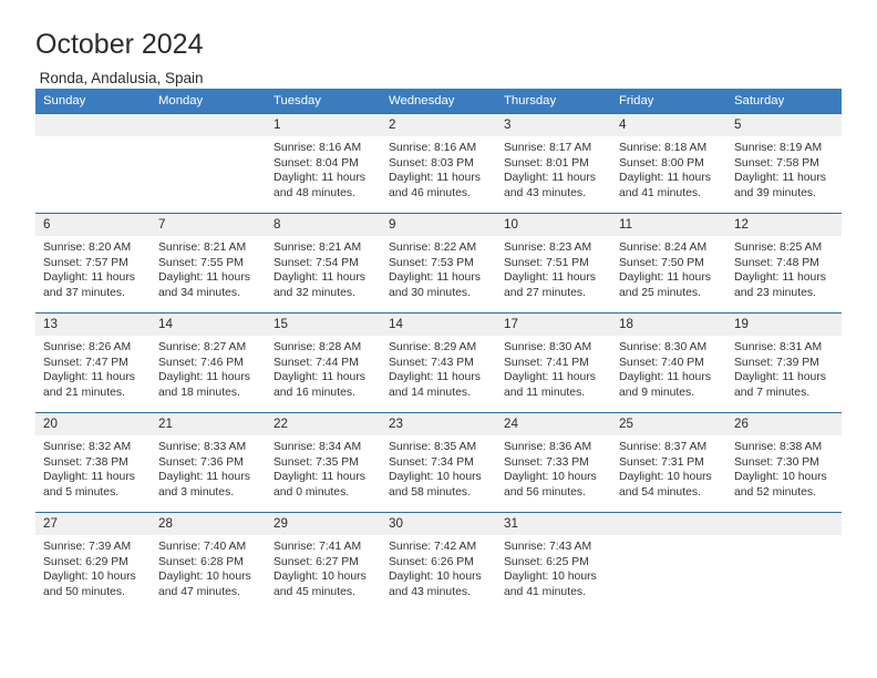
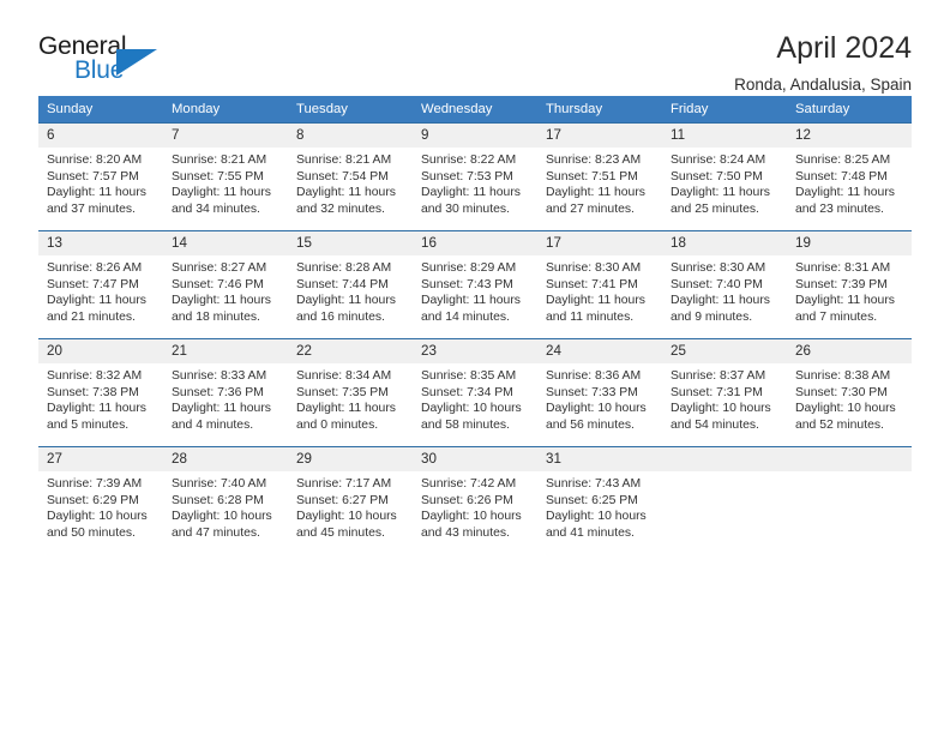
+ General
+ Blue
- October 2024
+ April 2024
  Ronda, Andalusia, Spain
  Sunday	Monday	Tuesday	Wednesday	Thursday	Friday	Saturday
- 		1Sunrise: 8:16 AMSunset: 8:04 PMDaylight: 11 hoursand 48 minutes.	2Sunrise: 8:16 AMSunset: 8:03 PMDaylight: 11 hoursand 46 minutes.	3Sunrise: 8:17 AMSunset: 8:01 PMDaylight: 11 hoursand 43 minutes.	4Sunrise: 8:18 AMSunset: 8:00 PMDaylight: 11 hoursand 41 minutes.	5Sunrise: 8:19 AMSunset: 7:58 PMDaylight: 11 hoursand 39 minutes.
- 6Sunrise: 8:20 AMSunset: 7:57 PMDaylight: 11 hoursand 37 minutes.	7Sunrise: 8:21 AMSunset: 7:55 PMDaylight: 11 hoursand 34 minutes.	8Sunrise: 8:21 AMSunset: 7:54 PMDaylight: 11 hoursand 32 minutes.	9Sunrise: 8:22 AMSunset: 7:53 PMDaylight: 11 hoursand 30 minutes.	10Sunrise: 8:23 AMSunset: 7:51 PMDaylight: 11 hoursand 27 minutes.	11Sunrise: 8:24 AMSunset: 7:50 PMDaylight: 11 hoursand 25 minutes.	12Sunrise: 8:25 AMSunset: 7:48 PMDaylight: 11 hoursand 23 minutes.
+ 6Sunrise: 8:20 AMSunset: 7:57 PMDaylight: 11 hoursand 37 minutes.	7Sunrise: 8:21 AMSunset: 7:55 PMDaylight: 11 hoursand 34 minutes.	8Sunrise: 8:21 AMSunset: 7:54 PMDaylight: 11 hoursand 32 minutes.	9Sunrise: 8:22 AMSunset: 7:53 PMDaylight: 11 hoursand 30 minutes.	17Sunrise: 8:23 AMSunset: 7:51 PMDaylight: 11 hoursand 27 minutes.	11Sunrise: 8:24 AMSunset: 7:50 PMDaylight: 11 hoursand 25 minutes.	12Sunrise: 8:25 AMSunset: 7:48 PMDaylight: 11 hoursand 23 minutes.
- 13Sunrise: 8:26 AMSunset: 7:47 PMDaylight: 11 hoursand 21 minutes.	14Sunrise: 8:27 AMSunset: 7:46 PMDaylight: 11 hoursand 18 minutes.	15Sunrise: 8:28 AMSunset: 7:44 PMDaylight: 11 hoursand 16 minutes.	14Sunrise: 8:29 AMSunset: 7:43 PMDaylight: 11 hoursand 14 minutes.	17Sunrise: 8:30 AMSunset: 7:41 PMDaylight: 11 hoursand 11 minutes.	18Sunrise: 8:30 AMSunset: 7:40 PMDaylight: 11 hoursand 9 minutes.	19Sunrise: 8:31 AMSunset: 7:39 PMDaylight: 11 hoursand 7 minutes.
+ 13Sunrise: 8:26 AMSunset: 7:47 PMDaylight: 11 hoursand 21 minutes.	14Sunrise: 8:27 AMSunset: 7:46 PMDaylight: 11 hoursand 18 minutes.	15Sunrise: 8:28 AMSunset: 7:44 PMDaylight: 11 hoursand 16 minutes.	16Sunrise: 8:29 AMSunset: 7:43 PMDaylight: 11 hoursand 14 minutes.	17Sunrise: 8:30 AMSunset: 7:41 PMDaylight: 11 hoursand 11 minutes.	18Sunrise: 8:30 AMSunset: 7:40 PMDaylight: 11 hoursand 9 minutes.	19Sunrise: 8:31 AMSunset: 7:39 PMDaylight: 11 hoursand 7 minutes.
- 20Sunrise: 8:32 AMSunset: 7:38 PMDaylight: 11 hoursand 5 minutes.	21Sunrise: 8:33 AMSunset: 7:36 PMDaylight: 11 hoursand 3 minutes.	22Sunrise: 8:34 AMSunset: 7:35 PMDaylight: 11 hoursand 0 minutes.	23Sunrise: 8:35 AMSunset: 7:34 PMDaylight: 10 hoursand 58 minutes.	24Sunrise: 8:36 AMSunset: 7:33 PMDaylight: 10 hoursand 56 minutes.	25Sunrise: 8:37 AMSunset: 7:31 PMDaylight: 10 hoursand 54 minutes.	26Sunrise: 8:38 AMSunset: 7:30 PMDaylight: 10 hoursand 52 minutes.
+ 20Sunrise: 8:32 AMSunset: 7:38 PMDaylight: 11 hoursand 5 minutes.	21Sunrise: 8:33 AMSunset: 7:36 PMDaylight: 11 hoursand 4 minutes.	22Sunrise: 8:34 AMSunset: 7:35 PMDaylight: 11 hoursand 0 minutes.	23Sunrise: 8:35 AMSunset: 7:34 PMDaylight: 10 hoursand 58 minutes.	24Sunrise: 8:36 AMSunset: 7:33 PMDaylight: 10 hoursand 56 minutes.	25Sunrise: 8:37 AMSunset: 7:31 PMDaylight: 10 hoursand 54 minutes.	26Sunrise: 8:38 AMSunset: 7:30 PMDaylight: 10 hoursand 52 minutes.
- 27Sunrise: 7:39 AMSunset: 6:29 PMDaylight: 10 hoursand 50 minutes.	28Sunrise: 7:40 AMSunset: 6:28 PMDaylight: 10 hoursand 47 minutes.	29Sunrise: 7:41 AMSunset: 6:27 PMDaylight: 10 hoursand 45 minutes.	30Sunrise: 7:42 AMSunset: 6:26 PMDaylight: 10 hoursand 43 minutes.	31Sunrise: 7:43 AMSunset: 6:25 PMDaylight: 10 hoursand 41 minutes.
+ 27Sunrise: 7:39 AMSunset: 6:29 PMDaylight: 10 hoursand 50 minutes.	28Sunrise: 7:40 AMSunset: 6:28 PMDaylight: 10 hoursand 47 minutes.	29Sunrise: 7:17 AMSunset: 6:27 PMDaylight: 10 hoursand 45 minutes.	30Sunrise: 7:42 AMSunset: 6:26 PMDaylight: 10 hoursand 43 minutes.	31Sunrise: 7:43 AMSunset: 6:25 PMDaylight: 10 hoursand 41 minutes.
